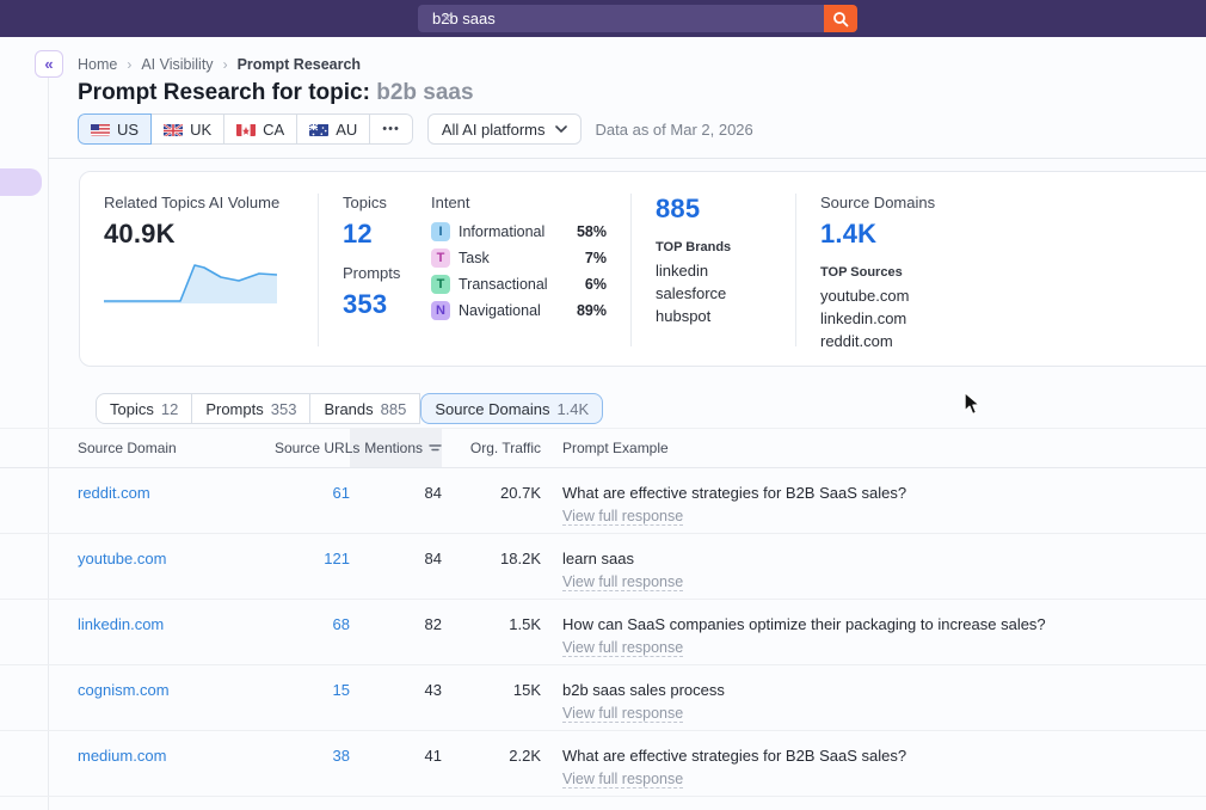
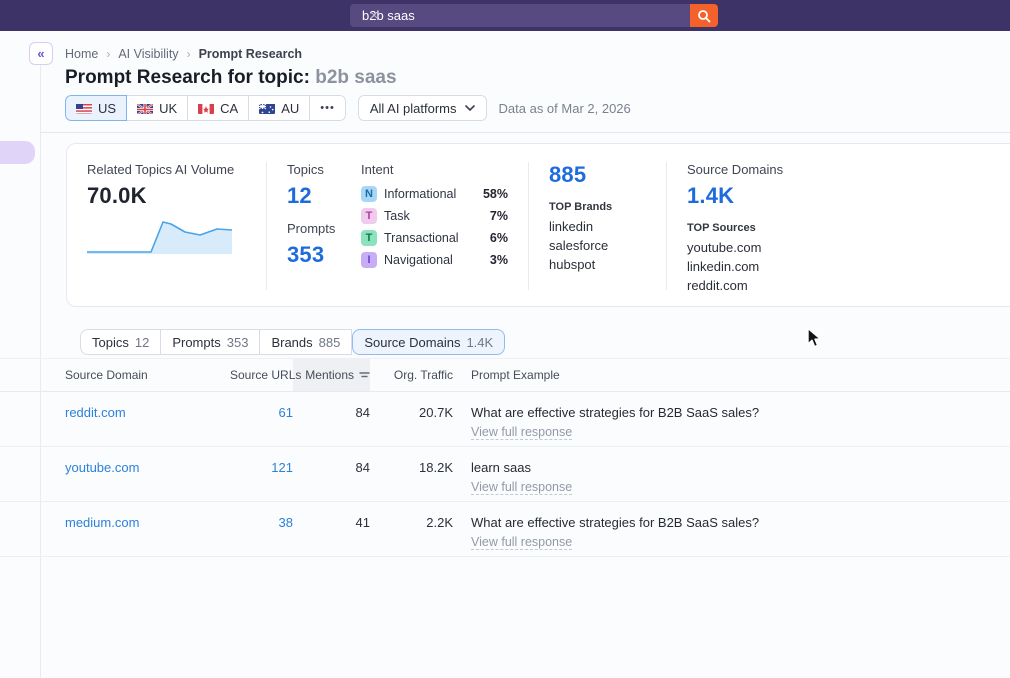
  b2b saas
  ×
  «
  Home
  ›
  AI Visibility
  ›
  Prompt Research
  Prompt Research for topic: b2b saas
  US
  UK
  CA
  AU
  •••
  All AI platforms
  Data as of Mar 2, 2026
  Related Topics AI Volume
- 40.9K
+ 70.0K
  Topics
  12
  Prompts
  353
  Intent
- I
+ N
  Informational
  58%
  T
  Task
  7%
  T
  Transactional
  6%
- N
+ I
  Navigational
- 89%
+ 3%
  885
  TOP Brands
  linkedin
  salesforce
  hubspot
  Source Domains
  1.4K
  TOP Sources
  youtube.com
  linkedin.com
  reddit.com
  Topics
  12
  Prompts
  353
  Brands
  885
  Source Domains
  1.4K
  	Source Domain	Source URLs	Mentions	Org. Traffic	Prompt Example
  	reddit.com	61	84	20.7K	What are effective strategies for B2B SaaS sales? View full response
  	youtube.com	121	84	18.2K	learn saas View full response
- 	linkedin.com	68	82	1.5K	How can SaaS companies optimize their packaging to increase sales? View full response
- 	cognism.com	15	43	15K	b2b saas sales process View full response
  	medium.com	38	41	2.2K	What are effective strategies for B2B SaaS sales? View full response
